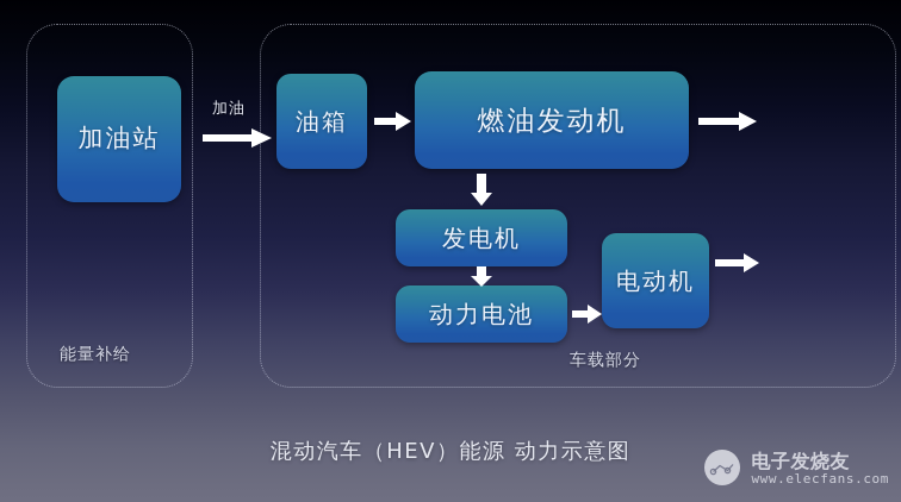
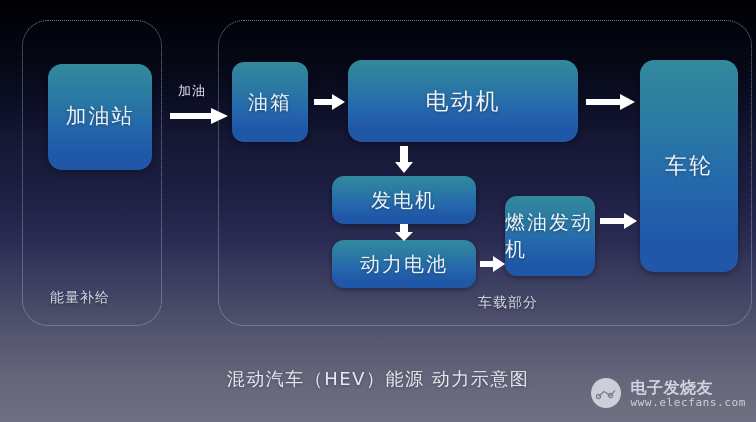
  能量补给
  车载部分
  加油站
  油箱
- 燃油发动机
+ 电动机
  发电机
  动力电池
- 电动机
+ 燃油发动机
+ 车轮
  加油
  混动汽车（HEV）能源 动力示意图
  电子发烧友
  www.elecfans.com
